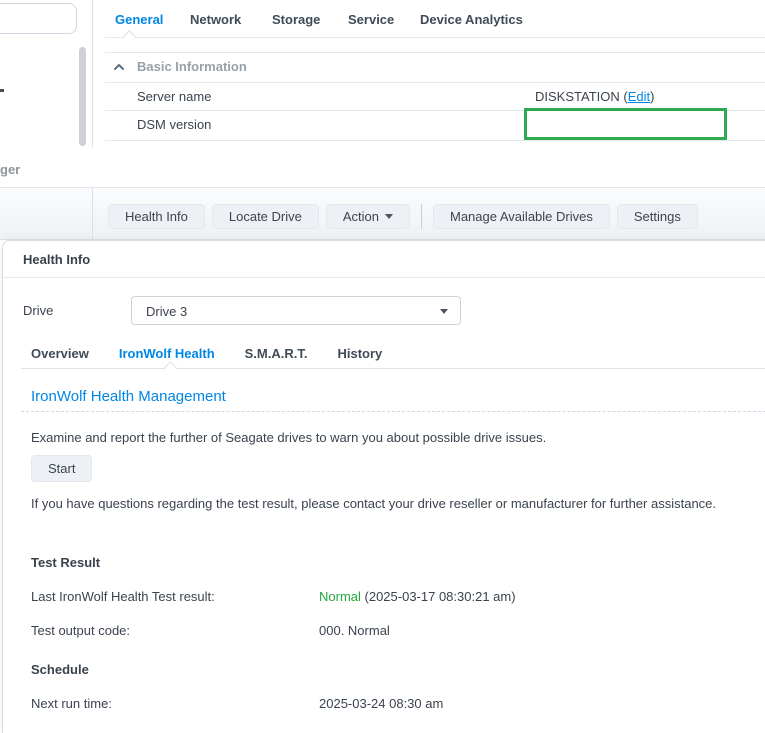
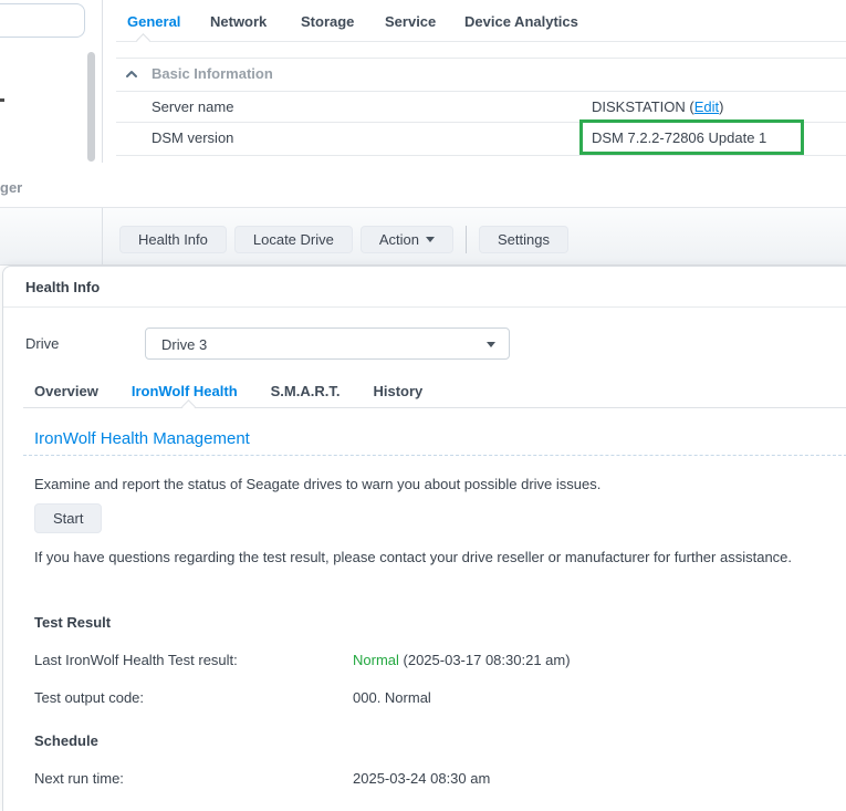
  General
  Network
  Storage
  Service
  Device Analytics
  Basic Information
  Server name
  DISKSTATION (Edit)
  DSM version
+ DSM 7.2.2-72806 Update 1
  ger
  Health Info
  Locate Drive
  Action
- Manage Available Drives
  Settings
  Health Info
  Drive
  Drive 3
  Overview
  IronWolf Health
  S.M.A.R.T.
  History
  IronWolf Health Management
- Examine and report the further of Seagate drives to warn you about possible drive issues.
+ Examine and report the status of Seagate drives to warn you about possible drive issues.
  Start
  If you have questions regarding the test result, please contact your drive reseller or manufacturer for further assistance.
  Test Result
  Last IronWolf Health Test result:
  Normal (2025-03-17 08:30:21 am)
  Test output code:
  000. Normal
  Schedule
  Next run time:
  2025-03-24 08:30 am
